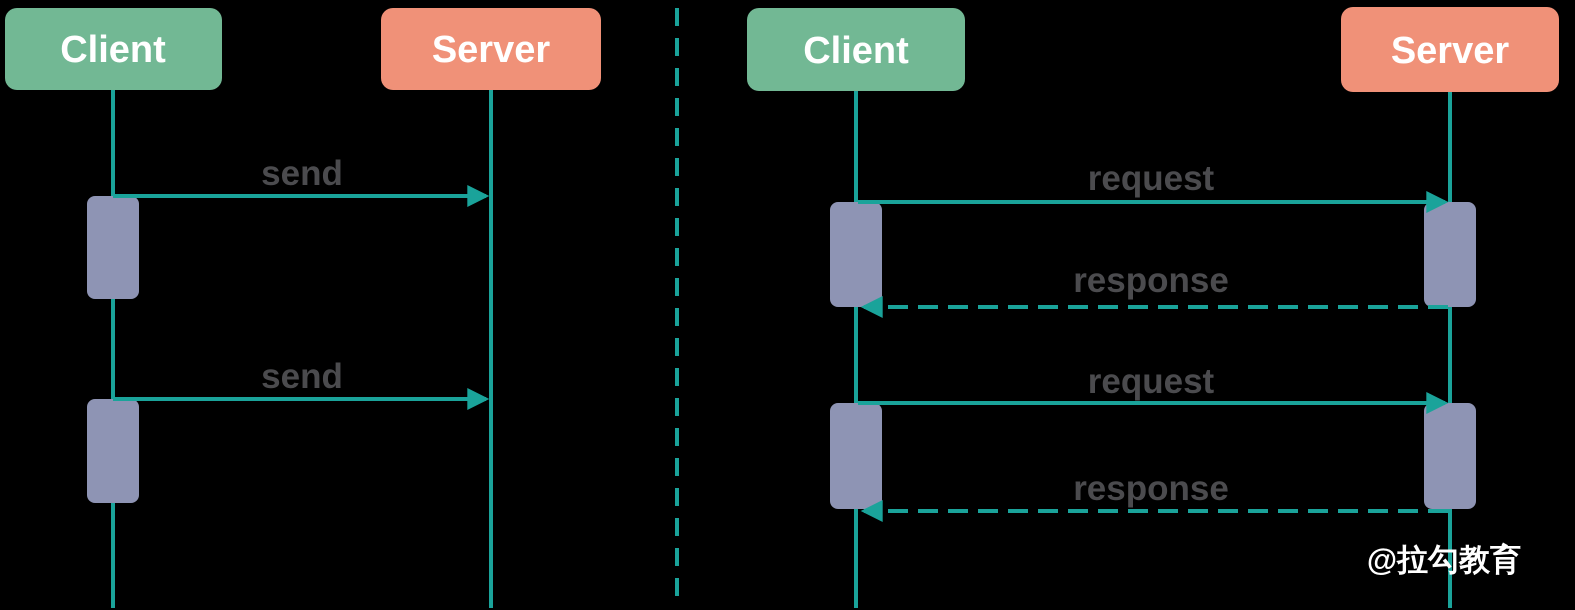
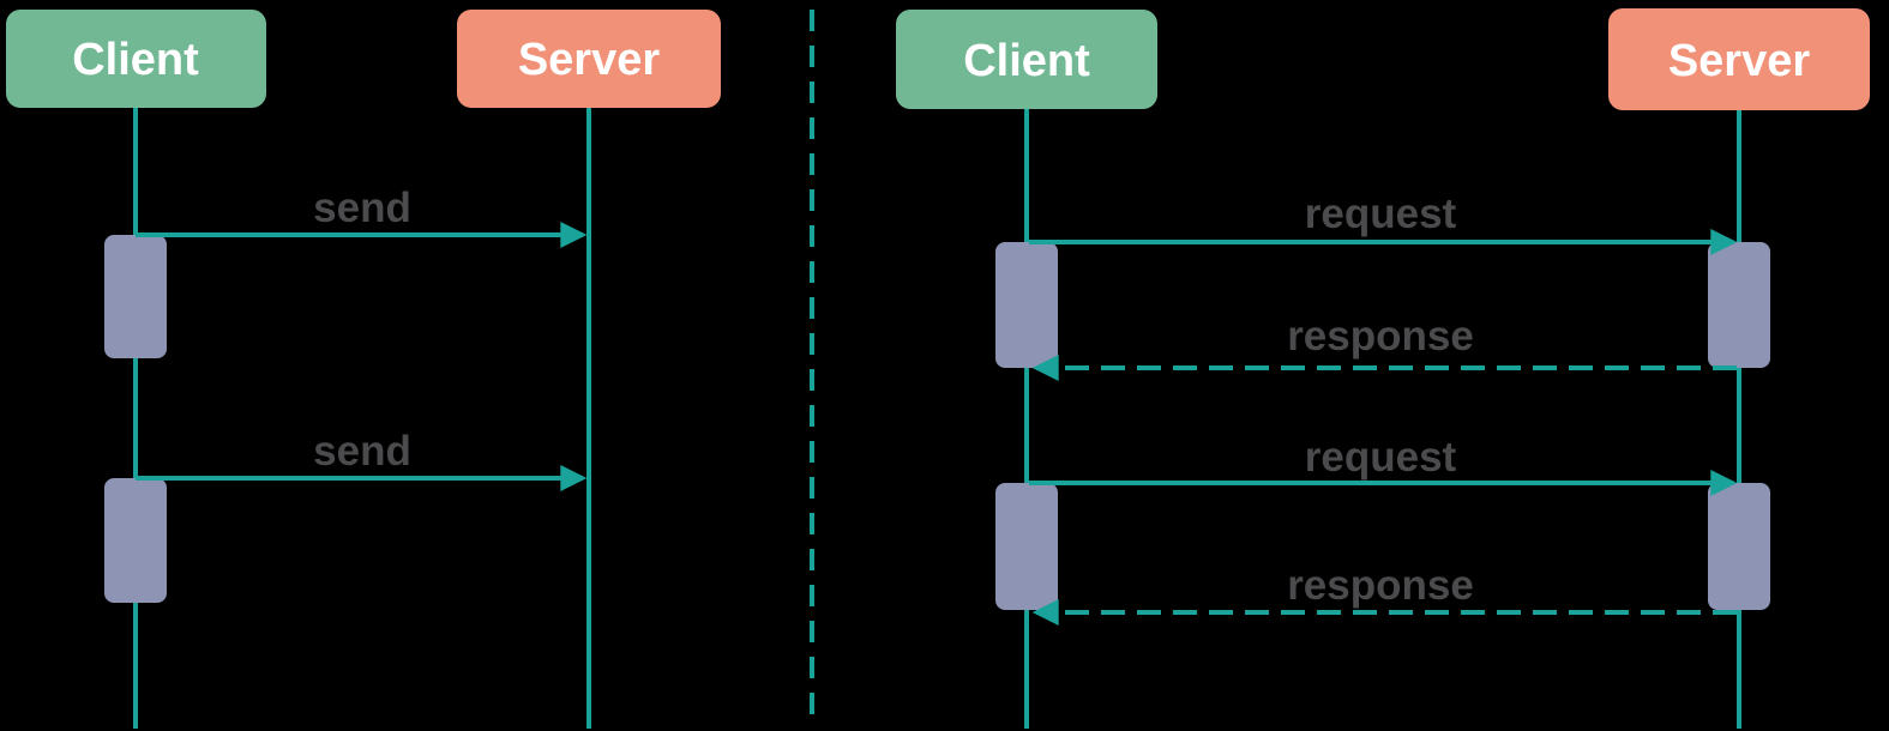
  send
  send
  Client
  Server
  request
  response
  request
  response
  Client
  Server
- @拉勾教育
